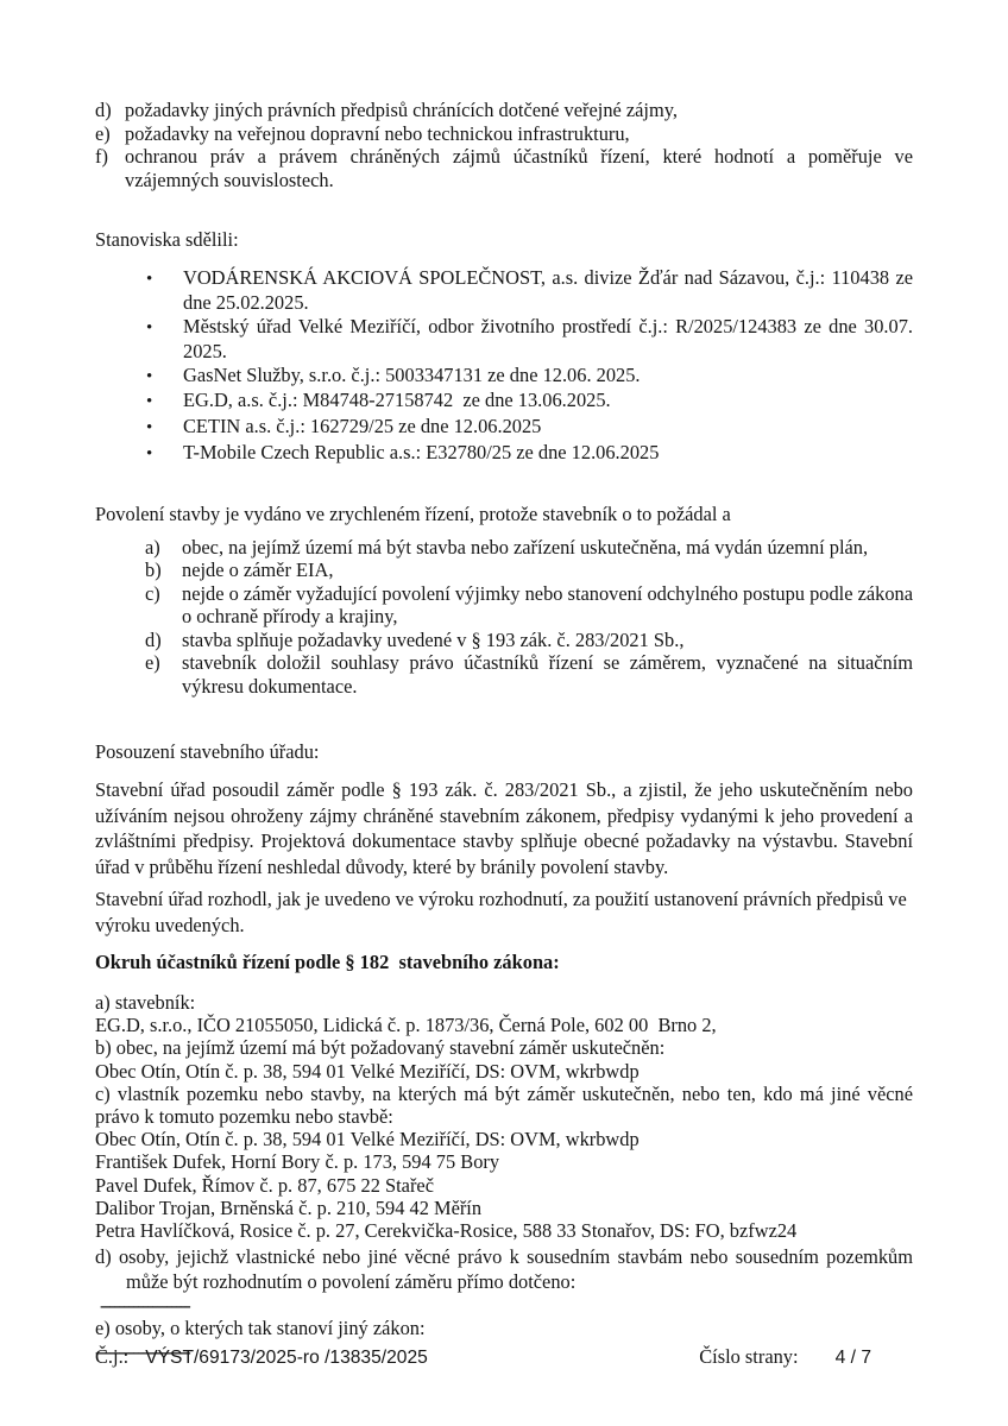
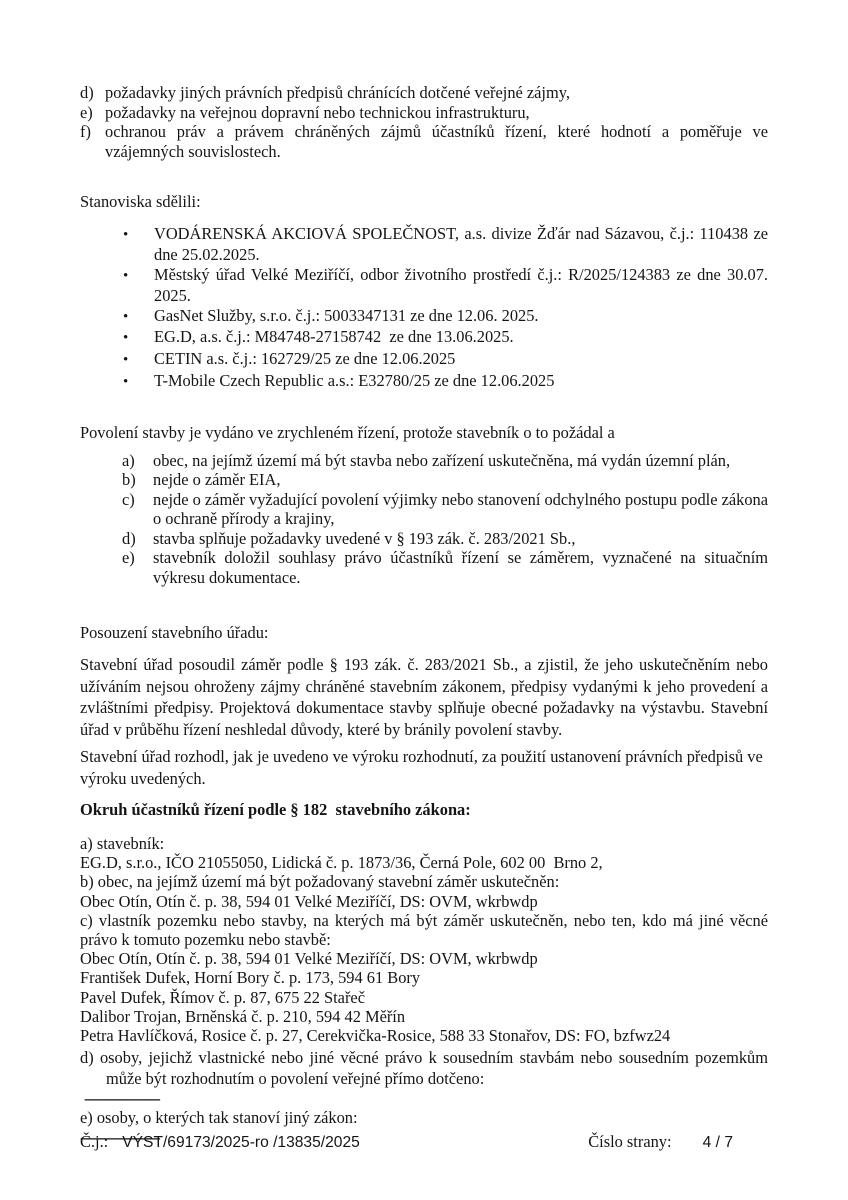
  d) požadavky jiných právních předpisů chránících dotčené veřejné zájmy,
  e) požadavky na veřejnou dopravní nebo technickou infrastrukturu,
  f) ochranou práv a právem chráněných zájmů účastníků řízení, které hodnotí a poměřuje ve vzájemných souvislostech.
  Stanoviska sdělili:
  • VODÁRENSKÁ AKCIOVÁ SPOLEČNOST, a.s. divize Žďár nad Sázavou, č.j.: 110438 ze dne 25.02.2025.
  • Městský úřad Velké Meziříčí, odbor životního prostředí č.j.: R/2025/124383 ze dne 30.07. 2025.
  • GasNet Služby, s.r.o. č.j.: 5003347131 ze dne 12.06. 2025.
  • EG.D, a.s. č.j.: M84748-27158742 ze dne 13.06.2025.
  • CETIN a.s. č.j.: 162729/25 ze dne 12.06.2025
  • T-Mobile Czech Republic a.s.: E32780/25 ze dne 12.06.2025
  Povolení stavby je vydáno ve zrychleném řízení, protože stavebník o to požádal a
  a) obec, na jejímž území má být stavba nebo zařízení uskutečněna, má vydán územní plán,
  b) nejde o záměr EIA,
  c) nejde o záměr vyžadující povolení výjimky nebo stanovení odchylného postupu podle zákona o ochraně přírody a krajiny,
  d) stavba splňuje požadavky uvedené v § 193 zák. č. 283/2021 Sb.,
  e) stavebník doložil souhlasy právo účastníků řízení se záměrem, vyznačené na situačním výkresu dokumentace.
  Posouzení stavebního úřadu:
  Stavební úřad posoudil záměr podle § 193 zák. č. 283/2021 Sb., a zjistil, že jeho uskutečněním nebo užíváním nejsou ohroženy zájmy chráněné stavebním zákonem, předpisy vydanými k jeho provedení a zvláštními předpisy. Projektová dokumentace stavby splňuje obecné požadavky na výstavbu. Stavební úřad v průběhu řízení neshledal důvody, které by bránily povolení stavby.
  Stavební úřad rozhodl, jak je uvedeno ve výroku rozhodnutí, za použití ustanovení právních předpisů ve výroku uvedených.
  Okruh účastníků řízení podle § 182 stavebního zákona:
  a) stavebník:
  EG.D, s.r.o., IČO 21055050, Lidická č. p. 1873/36, Černá Pole, 602 00 Brno 2,
  b) obec, na jejímž území má být požadovaný stavební záměr uskutečněn:
  Obec Otín, Otín č. p. 38, 594 01 Velké Meziříčí, DS: OVM, wkrbwdp
  c) vlastník pozemku nebo stavby, na kterých má být záměr uskutečněn, nebo ten, kdo má jiné věcné právo k tomuto pozemku nebo stavbě:
  Obec Otín, Otín č. p. 38, 594 01 Velké Meziříčí, DS: OVM, wkrbwdp
- František Dufek, Horní Bory č. p. 173, 594 75 Bory
+ František Dufek, Horní Bory č. p. 173, 594 61 Bory
  Pavel Dufek, Římov č. p. 87, 675 22 Stařeč
  Dalibor Trojan, Brněnská č. p. 210, 594 42 Měřín
  Petra Havlíčková, Rosice č. p. 27, Cerekvička-Rosice, 588 33 Stonařov, DS: FO, bzfwz24
- d) osoby, jejichž vlastnické nebo jiné věcné právo k sousedním stavbám nebo sousedním pozemkům může být rozhodnutím o povolení záměru přímo dotčeno:
+ d) osoby, jejichž vlastnické nebo jiné věcné právo k sousedním stavbám nebo sousedním pozemkům může být rozhodnutím o povolení veřejné přímo dotčeno:
  -------------------
  e) osoby, o kterých tak stanoví jiný zákon:
  --------------------
  Č.j.:
  VÝST/69173/2025-ro /13835/2025
  Číslo strany: 4 / 7
